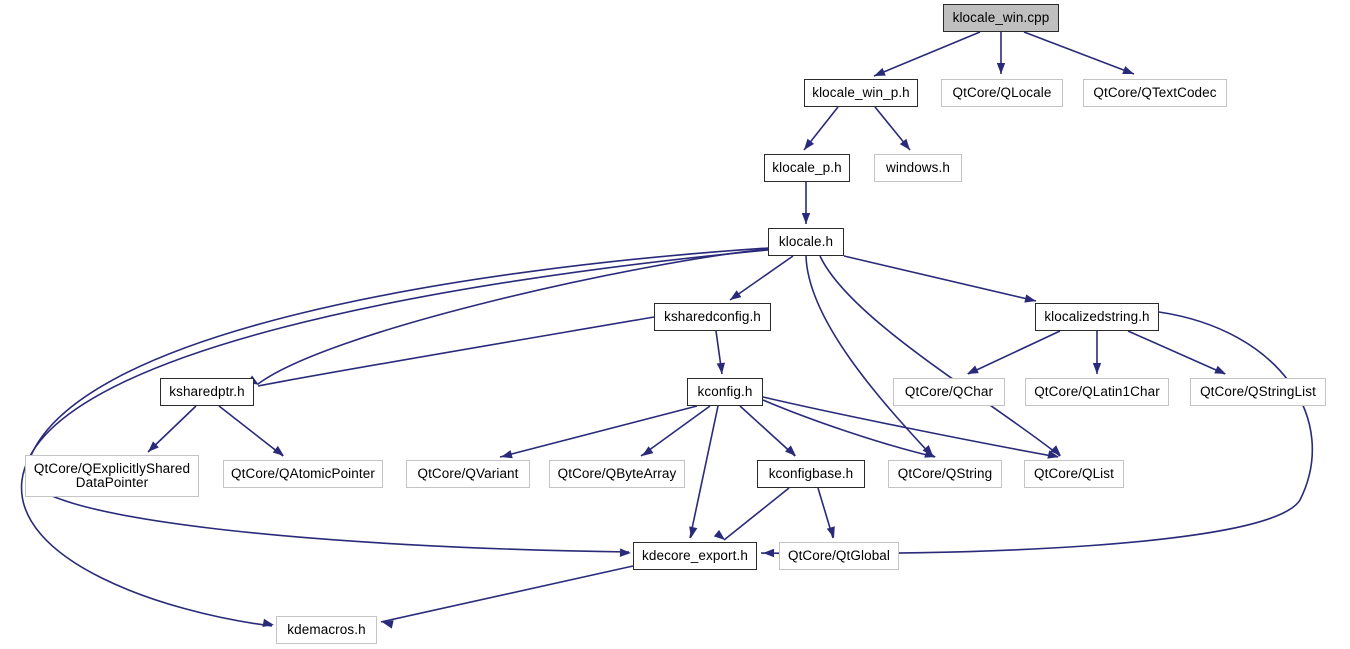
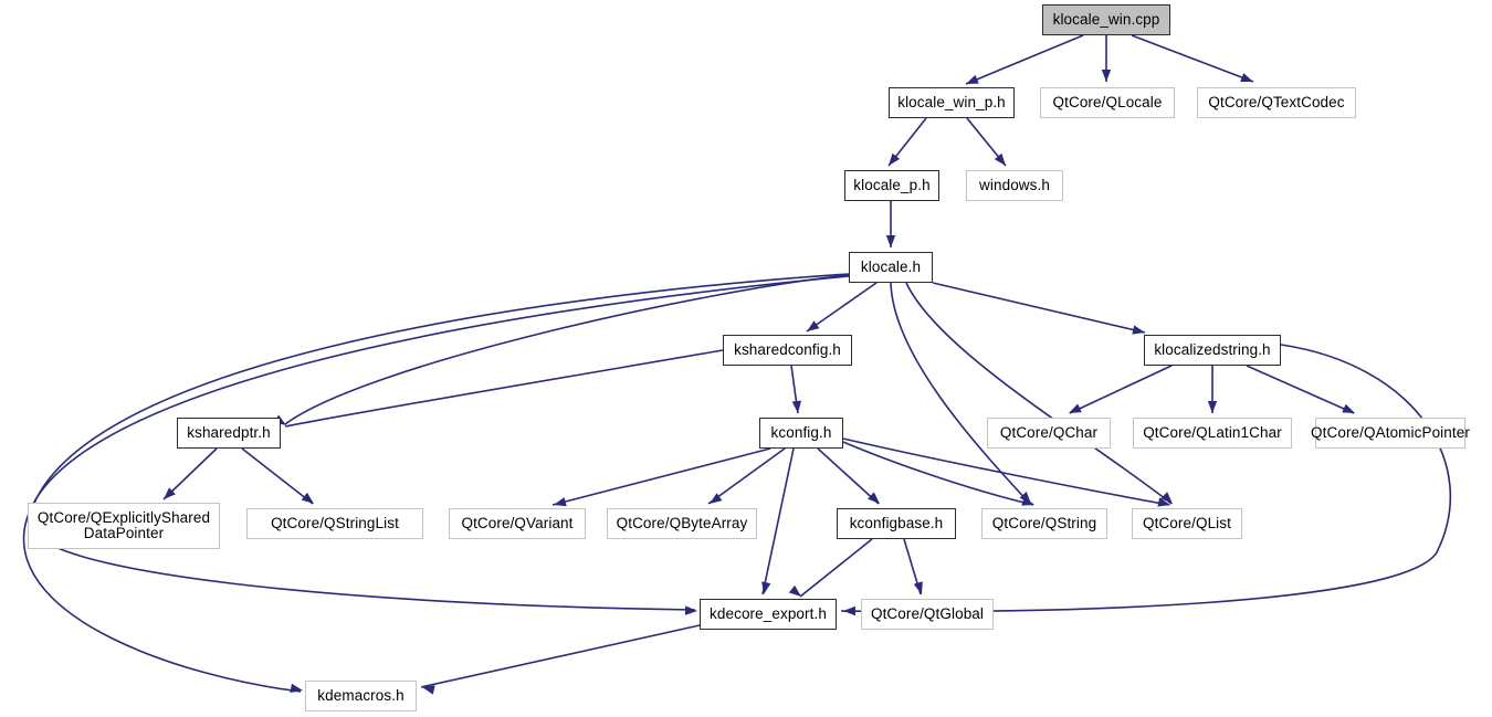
  klocale_win.cpp
  klocale_win_p.h
  QtCore/QLocale
  QtCore/QTextCodec
  klocale_p.h
  windows.h
  klocale.h
  ksharedconfig.h
  klocalizedstring.h
  ksharedptr.h
  kconfig.h
  QtCore/QChar
  QtCore/QLatin1Char
- QtCore/QStringList
+ QtCore/QAtomicPointer
  QtCore/QExplicitlyShared
  DataPointer
- QtCore/QAtomicPointer
+ QtCore/QStringList
  QtCore/QVariant
  QtCore/QByteArray
  kconfigbase.h
  QtCore/QString
  QtCore/QList
  kdecore_export.h
  QtCore/QtGlobal
  kdemacros.h
